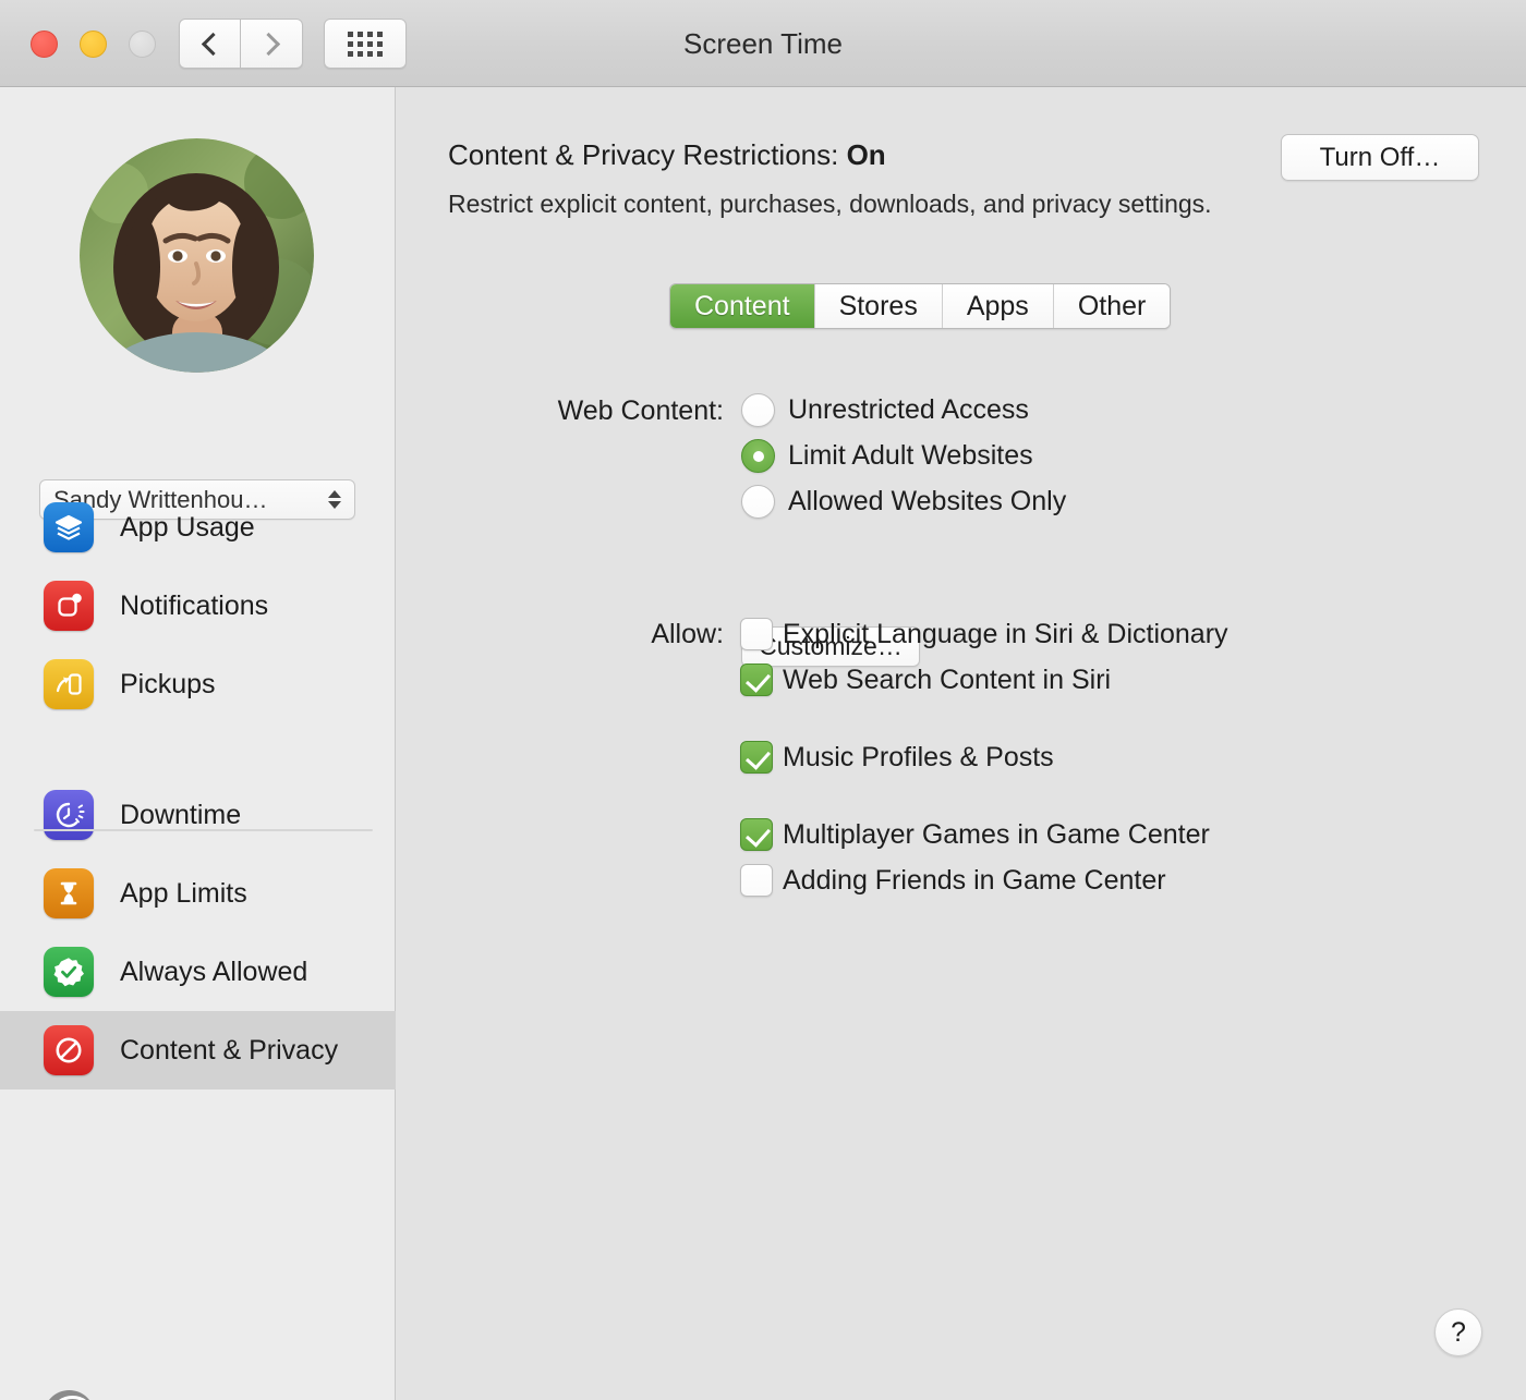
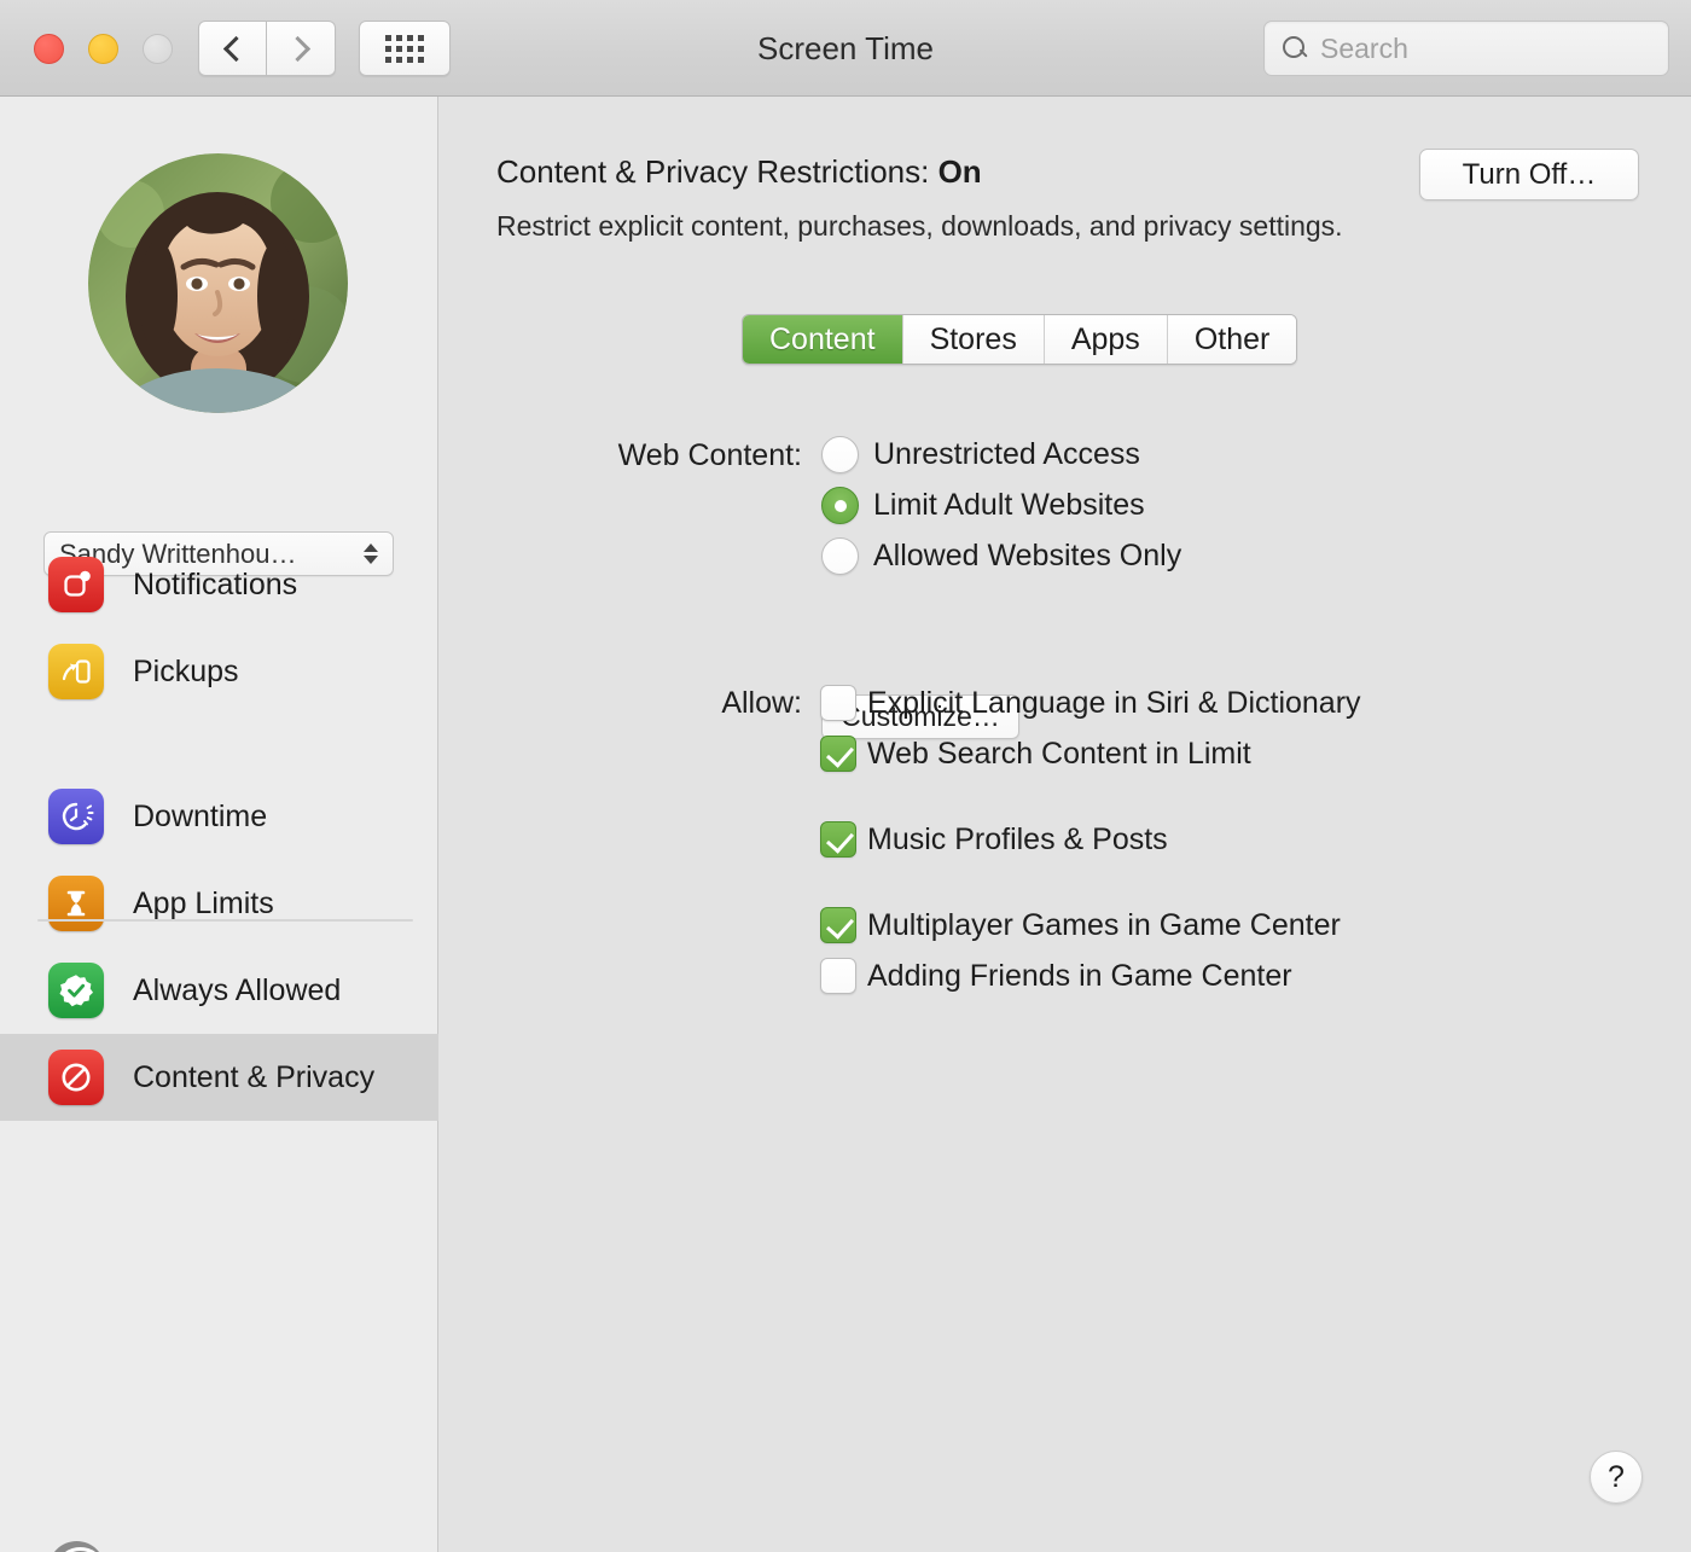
  Screen Time
+ Search
  Sandy Writtenhou…
- App Usage
  Notifications
  Pickups
  Downtime
  App Limits
  Always Allowed
  Content & Privacy
  Content & Privacy Restrictions: On
  Restrict explicit content, purchases, downloads, and privacy settings.
  Turn Off…
  Content
  Stores
  Apps
  Other
  Web Content:
  Unrestricted Access
  Limit Adult Websites
  Allowed Websites Only
  ustomize…
  Allow:
  Explicit Language in Siri & Dictionary
- Web Search Content in Siri
+ Web Search Content in Limit
  Music Profiles & Posts
  Multiplayer Games in Game Center
  Adding Friends in Game Center
  ?
